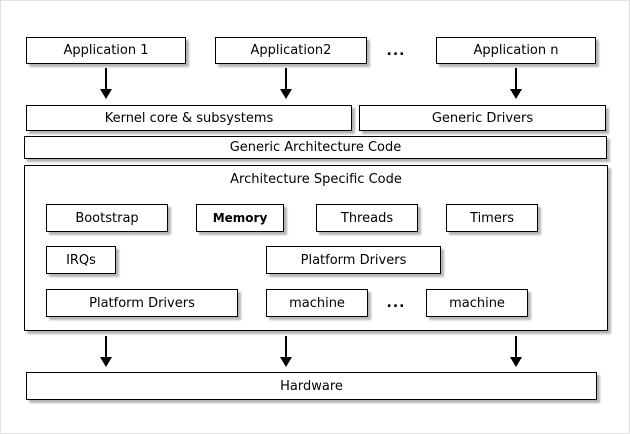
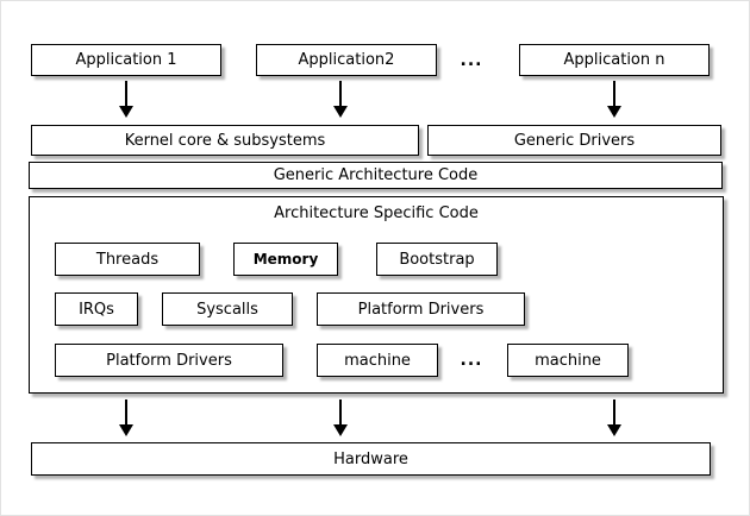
  Application 1
  Application2
  ...
  Application n
  Kernel core & subsystems
  Generic Drivers
  Generic Architecture Code
  Architecture Specific Code
- Bootstrap
+ Threads
  Memory
- Threads
+ Bootstrap
- Timers
  IRQs
+ Syscalls
  Platform Drivers
  Platform Drivers
  machine
  ...
  machine
  Hardware
